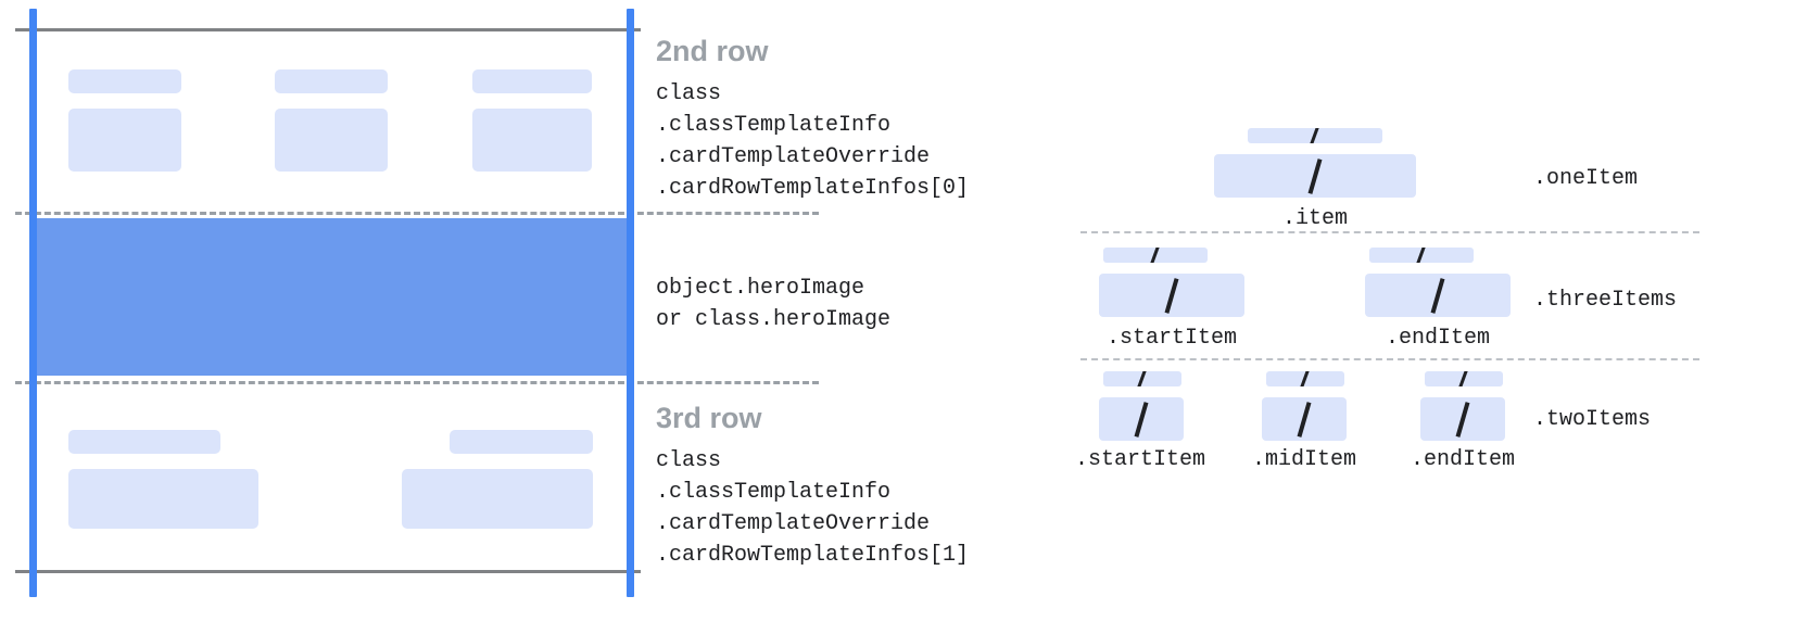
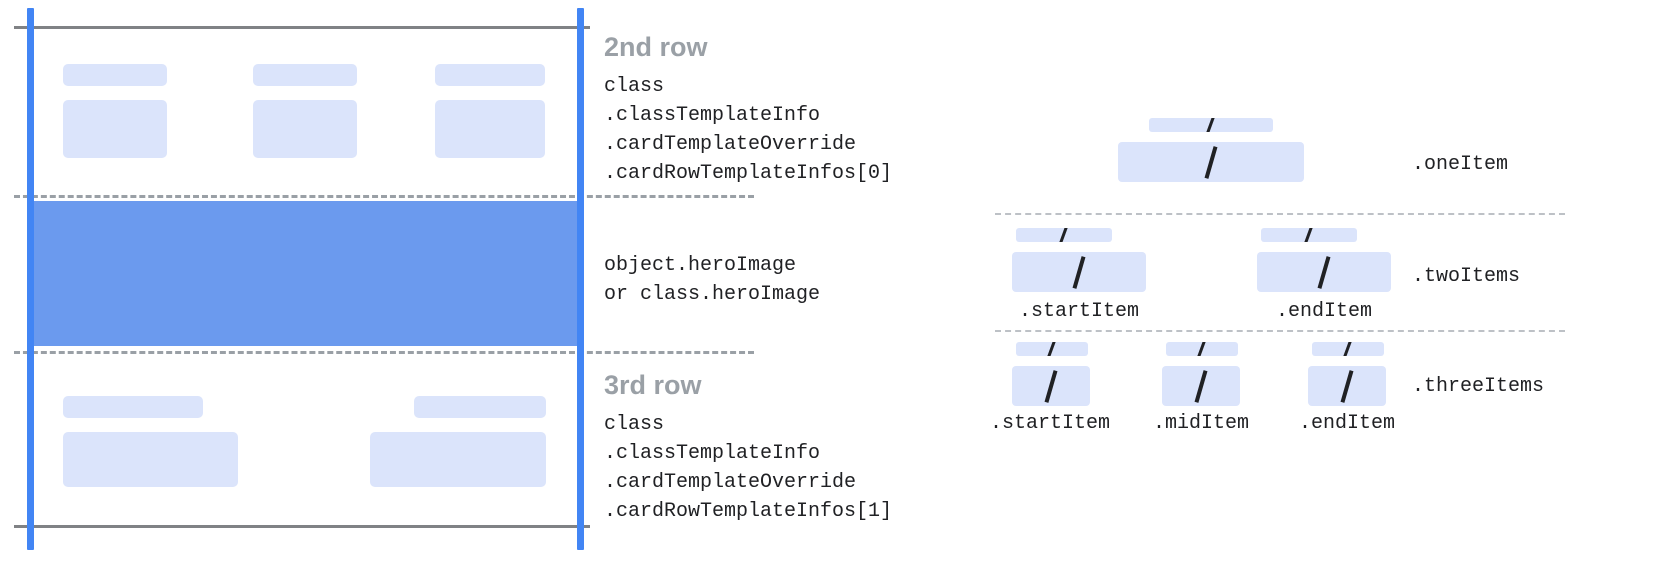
  2nd row
  class
  .classTemplateInfo
  .cardTemplateOverride
  .cardRowTemplateInfos[0]
  object.heroImage
  or class.heroImage
  3rd row
  class
  .classTemplateInfo
  .cardTemplateOverride
  .cardRowTemplateInfos[1]
- .item
  .oneItem
  .startItem
  .endItem
- .threeItems
+ .twoItems
  .startItem
  .midItem
  .endItem
- .twoItems
+ .threeItems
